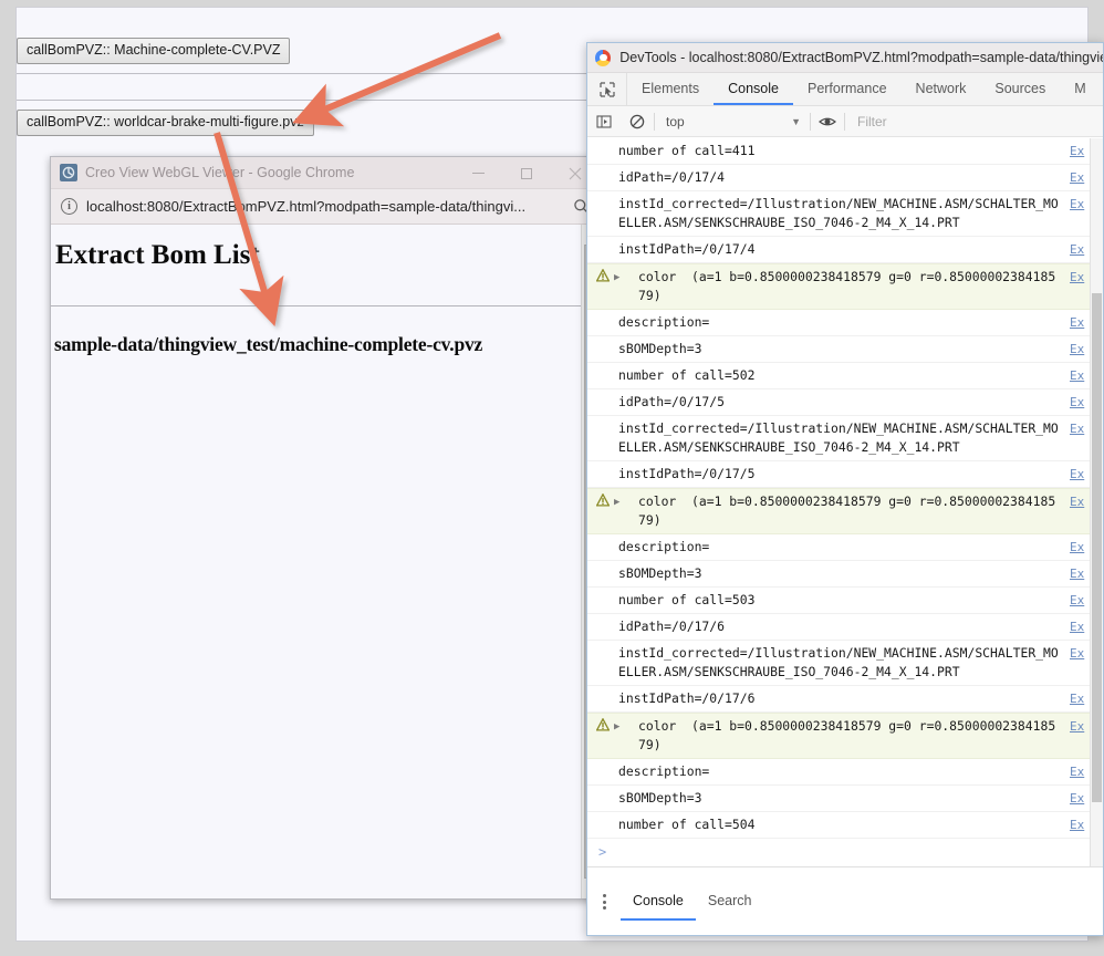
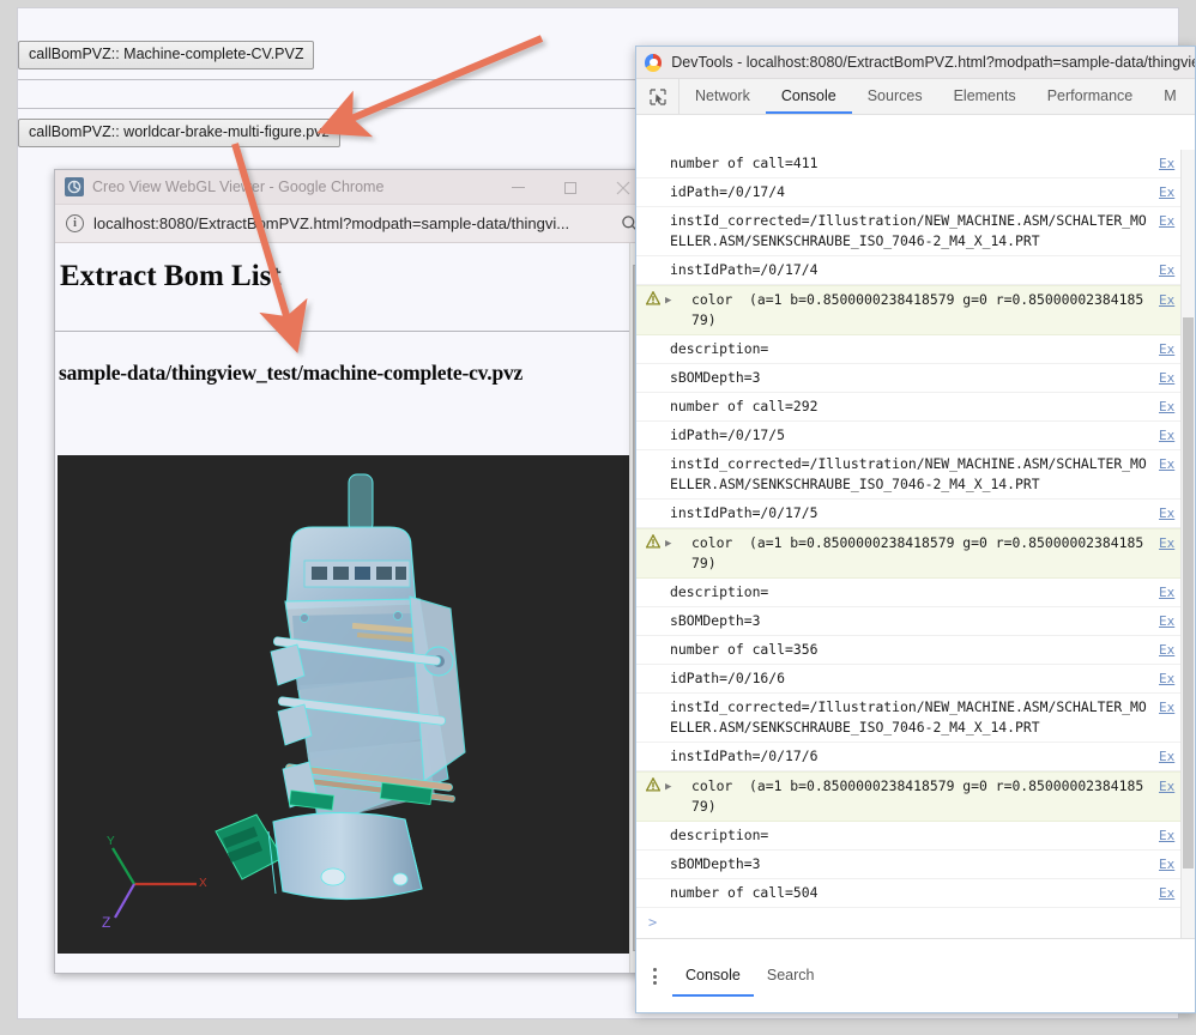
  callBomPVZ:: Machine-complete-CV.PVZ
  callBomPVZ:: worldcar-brake-multi-figure.pvz
  Creo View WebGL Vieer - Google Chrome
  i
  localhost:8080/ExtractBmPVZ.html?modpath=sample-data/thingvi...
  Extract Bom Lis
  sample-data/thingview_test/machine-complete-cv.pvz
+ X
+ Y
+ Z
  DevTools - localhost:8080/ExtractBomPVZ.html?modpath=sample-data/thingvi
- Elements
+ Network
  Console
- Performance
+ Sources
- Network
+ Elements
- Sources
+ Performance
  M
- top
- ▼
- Filter
  number of call=411
  Ex
  idPath=/0/17/4
  Ex
  instId_corrected=/Illustration/NEW_MACHINE.ASM/SCHALTER_MOELLER.ASM/SENKSCHRAUBE_ISO_7046-2_M4_X_14.PRT
  Ex
  instIdPath=/0/17/4
  Ex
  ▶
  color (a=1 b=0.8500000238418579 g=0 r=0.8500000238418579)
  Ex
  description=
  Ex
  sBOMDepth=3
  Ex
- number of call=502
+ number of call=292
  Ex
  idPath=/0/17/5
  Ex
  instId_corrected=/Illustration/NEW_MACHINE.ASM/SCHALTER_MOELLER.ASM/SENKSCHRAUBE_ISO_7046-2_M4_X_14.PRT
  Ex
  instIdPath=/0/17/5
  Ex
  ▶
  color (a=1 b=0.8500000238418579 g=0 r=0.8500000238418579)
  Ex
  description=
  Ex
  sBOMDepth=3
  Ex
- number of call=503
+ number of call=356
  Ex
- idPath=/0/17/6
+ idPath=/0/16/6
  Ex
  instId_corrected=/Illustration/NEW_MACHINE.ASM/SCHALTER_MOELLER.ASM/SENKSCHRAUBE_ISO_7046-2_M4_X_14.PRT
  Ex
  instIdPath=/0/17/6
  Ex
  ▶
  color (a=1 b=0.8500000238418579 g=0 r=0.8500000238418579)
  Ex
  description=
  Ex
  sBOMDepth=3
  Ex
  number of call=504
  Ex
  >
  Console
  Search
